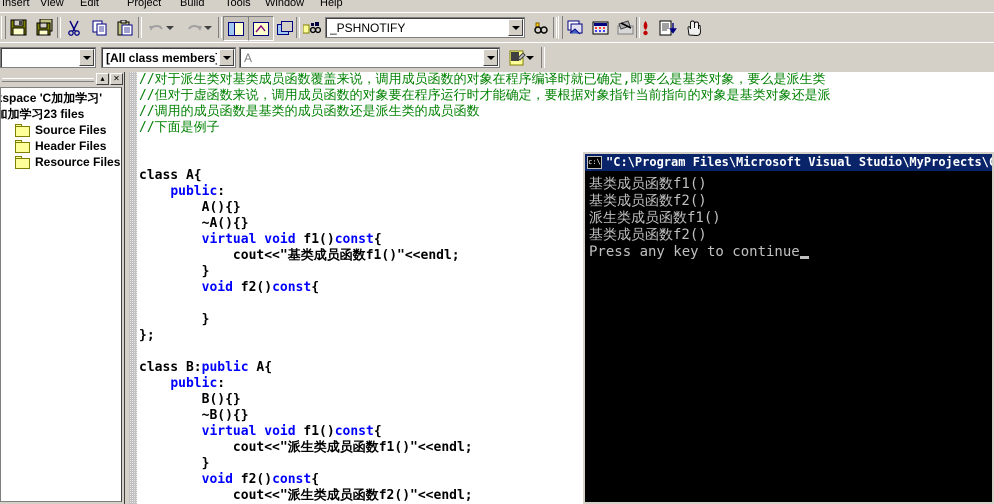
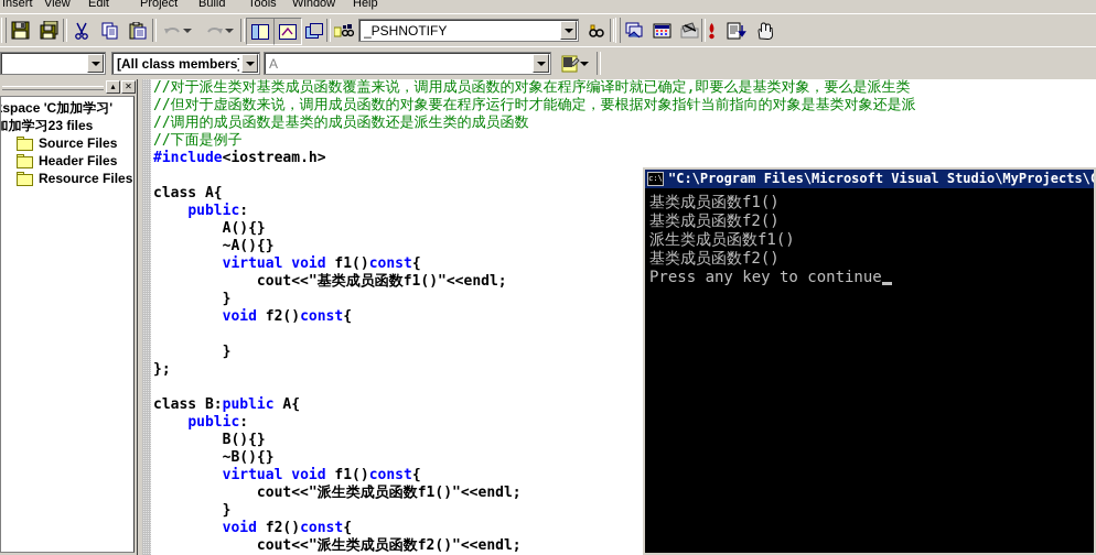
  Insert
  View
  Edit
  Project
  Build
  Tools
  Window
  Help
  _PSHNOTIFY
  [All class members
  A
  ▴
  ✕
  space 'C加加学习'
  加加学习23 files
  Source Files
  Header Files
  Resource Files
  //对于派生类对基类成员函数覆盖来说，调用成员函数的对象在程序编译时就已确定,即要么是基类对象，要么是派生类
  //但对于虚函数来说，调用成员函数的对象要在程序运行时才能确定，要根据对象指针当前指向的对象是基类对象还是派
  //调用的成员函数是基类的成员函数还是派生类的成员函数
  //下面是例子
+ #include<iostream.h>
  class A{
  public:
  A(){}
  ~A(){}
  virtual void f1()const{
  cout<<"基类成员函数f1()"<<endl;
  }
  void f2()const{
  }
  };
  class B:public A{
  public:
  B(){}
  ~B(){}
  virtual void f1()const{
  cout<<"派生类成员函数f1()"<<endl;
  }
  void f2()const{
  cout<<"派生类成员函数f2()"<<endl;
  c:\
  "C:\Program Files\Microsoft Visual Studio\MyProjects\
  基类成员函数f1()
  基类成员函数f2()
  派生类成员函数f1()
  基类成员函数f2()
  Press any key to continue
